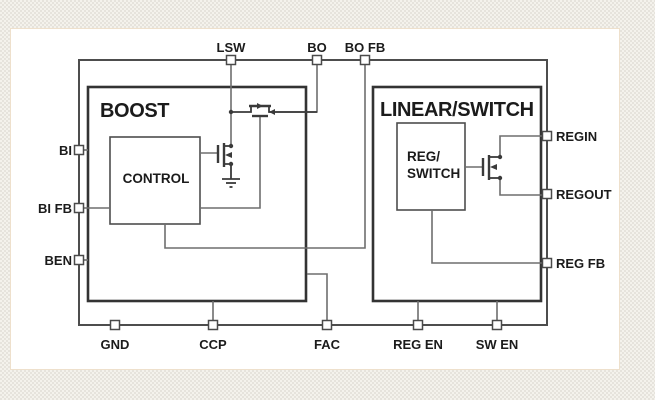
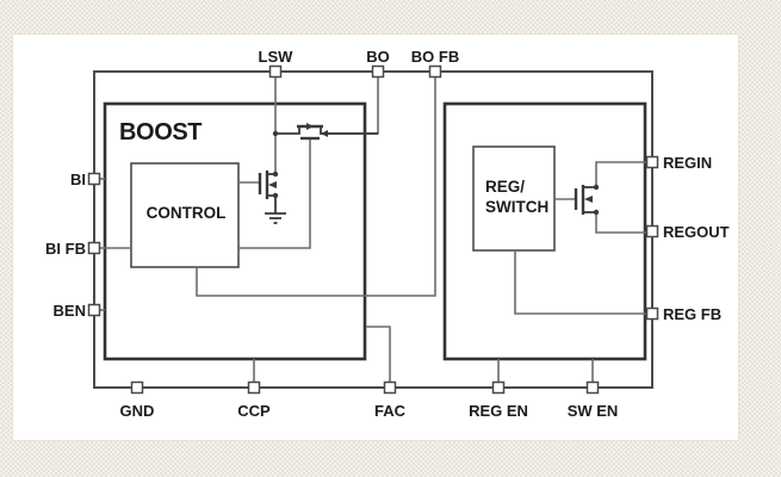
  BOOST
- LINEAR/SWITCH
  CONTROL
  REG/
  SWITCH
  LSW
  BO
  BO FB
  BI
  BI FB
  BEN
  REGIN
  REGOUT
  REG FB
  GND
  CCP
  FAC
  REG EN
  SW EN
